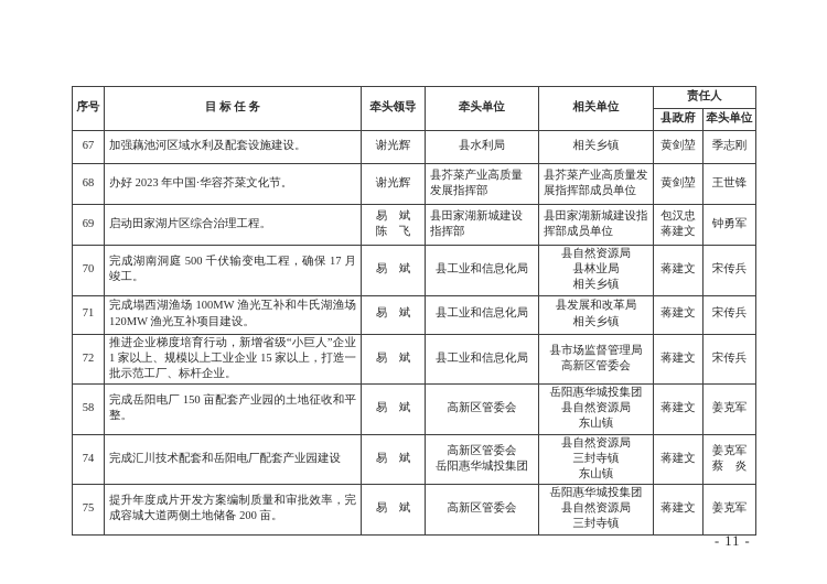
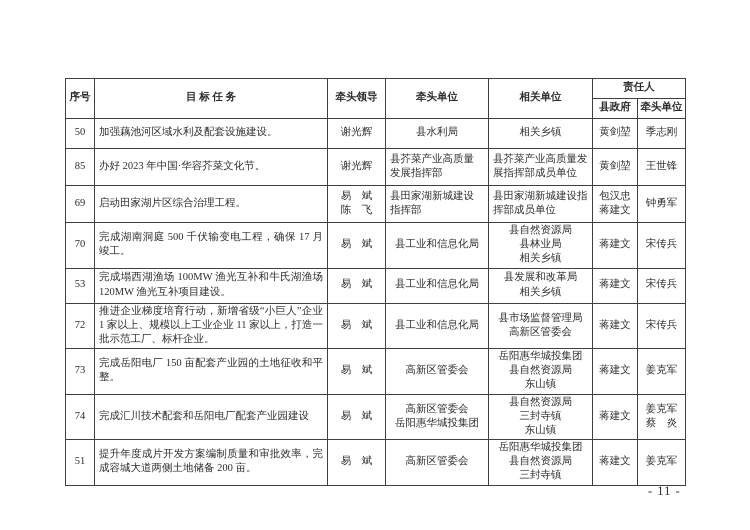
  序号	目 标 任 务	牵头领导	牵头单位	相关单位	责任人
  县政府	牵头单位
- 67	加强藕池河区域水利及配套设施建设。	谢光辉	县水利局	相关乡镇	黄剑堃	季志刚
+ 50	加强藕池河区域水利及配套设施建设。	谢光辉	县水利局	相关乡镇	黄剑堃	季志刚
- 68	办好 2023 年中国·华容芥菜文化节。	谢光辉	县芥菜产业高质量发展指挥部	县芥菜产业高质量发展指挥部成员单位	黄剑堃	王世锋
+ 85	办好 2023 年中国·华容芥菜文化节。	谢光辉	县芥菜产业高质量发展指挥部	县芥菜产业高质量发展指挥部成员单位	黄剑堃	王世锋
  69	启动田家湖片区综合治理工程。	易 斌陈 飞	县田家湖新城建设指挥部	县田家湖新城建设指挥部成员单位	包汉忠蒋建文	钟勇军
  70	完成湖南洞庭 500 千伏输变电工程，确保 17 月竣工。	易 斌	县工业和信息化局	县自然资源局县林业局相关乡镇	蒋建文	宋传兵
- 71	完成塌西湖渔场 100MW 渔光互补和牛氏湖渔场 120MW 渔光互补项目建设。	易 斌	县工业和信息化局	县发展和改革局相关乡镇	蒋建文	宋传兵
+ 53	完成塌西湖渔场 100MW 渔光互补和牛氏湖渔场 120MW 渔光互补项目建设。	易 斌	县工业和信息化局	县发展和改革局相关乡镇	蒋建文	宋传兵
- 72	推进企业梯度培育行动，新增省级“小巨人”企业 1 家以上、规模以上工业企业 15 家以上，打造一批示范工厂、标杆企业。	易 斌	县工业和信息化局	县市场监督管理局高新区管委会	蒋建文	宋传兵
+ 72	推进企业梯度培育行动，新增省级“小巨人”企业 1 家以上、规模以上工业企业 11 家以上，打造一批示范工厂、标杆企业。	易 斌	县工业和信息化局	县市场监督管理局高新区管委会	蒋建文	宋传兵
- 58	完成岳阳电厂 150 亩配套产业园的土地征收和平整。	易 斌	高新区管委会	岳阳惠华城投集团县自然资源局东山镇	蒋建文	姜克军
+ 73	完成岳阳电厂 150 亩配套产业园的土地征收和平整。	易 斌	高新区管委会	岳阳惠华城投集团县自然资源局东山镇	蒋建文	姜克军
  74	完成汇川技术配套和岳阳电厂配套产业园建设	易 斌	高新区管委会岳阳惠华城投集团	县自然资源局三封寺镇东山镇	蒋建文	姜克军蔡 炎
- 75	提升年度成片开发方案编制质量和审批效率，完成容城大道两侧土地储备 200 亩。	易 斌	高新区管委会	岳阳惠华城投集团县自然资源局三封寺镇	蒋建文	姜克军
+ 51	提升年度成片开发方案编制质量和审批效率，完成容城大道两侧土地储备 200 亩。	易 斌	高新区管委会	岳阳惠华城投集团县自然资源局三封寺镇	蒋建文	姜克军
  - 11 -
